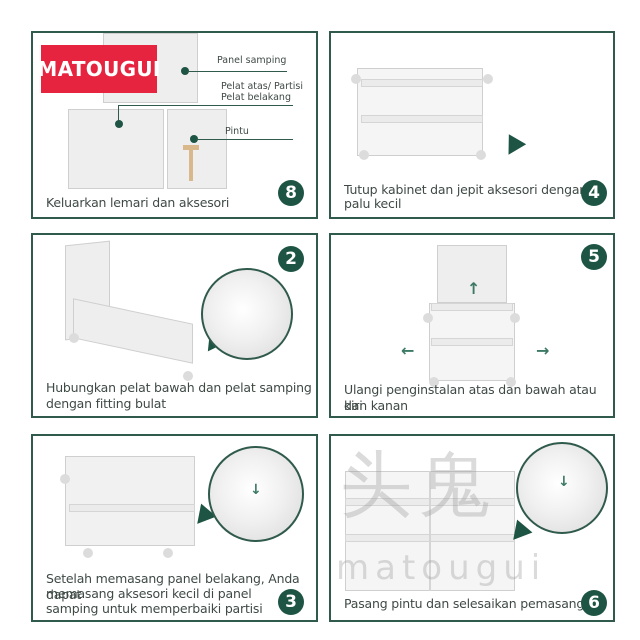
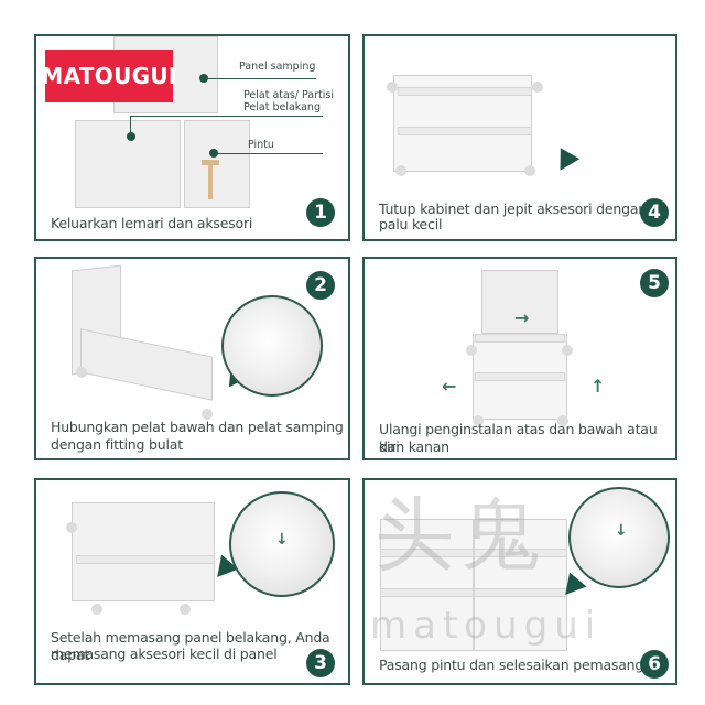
  MATOUGUI
  Panel samping
  Pelat atas/ Partisi
  Pelat belakang
  Pintu
- 8
+ 1
  Keluarkan lemari dan aksesori
  4
  Tutup kabinet dan jepit aksesori denga
  palu kecil
  2
  Hubungkan pelat bawah dan pelat samping
  dengan fitting bulat
- ↑
+ →
  ←
- →
+ ↑
  5
  Ulangi penginstalan atas dan bawah atau kiri
  dan kanan
  ↓
  3
  Setelah memasang panel belakang, Anda dapat
  memasang aksesori kecil di panel
- samping untuk memperbaiki partisi
  ↓
  6
  Pasang pintu dan selesaikan pemasan
  头鬼
  matougui
